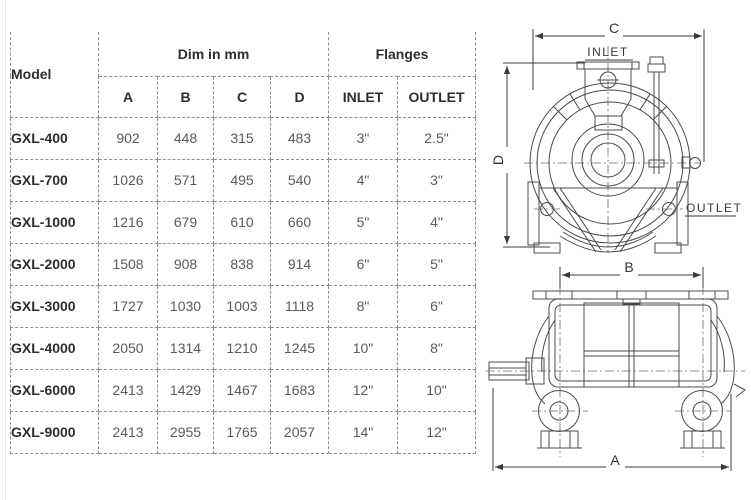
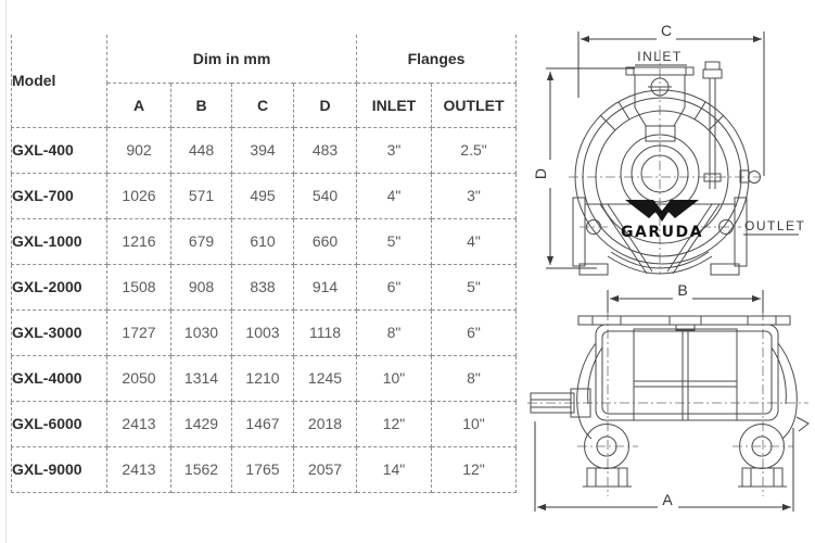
  Model	Dim in mm	Flanges
  A	B	C	D	INLET	OUTLET
- GXL-400	902	448	315	483	3"	2.5"
+ GXL-400	902	448	394	483	3"	2.5"
  GXL-700	1026	571	495	540	4"	3"
  GXL-1000	1216	679	610	660	5"	4"
  GXL-2000	1508	908	838	914	6"	5"
  GXL-3000	1727	1030	1003	1118	8"	6"
  GXL-4000	2050	1314	1210	1245	10"	8"
- GXL-6000	2413	1429	1467	1683	12"	10"
+ GXL-6000	2413	1429	1467	2018	12"	10"
- GXL-9000	2413	2955	1765	2057	14"	12"
+ GXL-9000	2413	1562	1765	2057	14"	12"
+ GARUDA
  INLET
  OUTLET
  C
  B
  A
